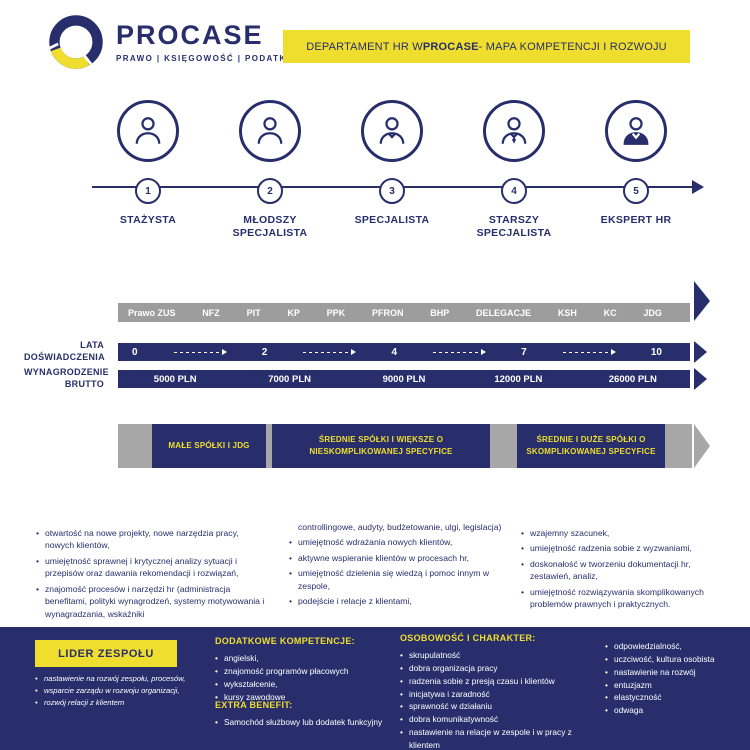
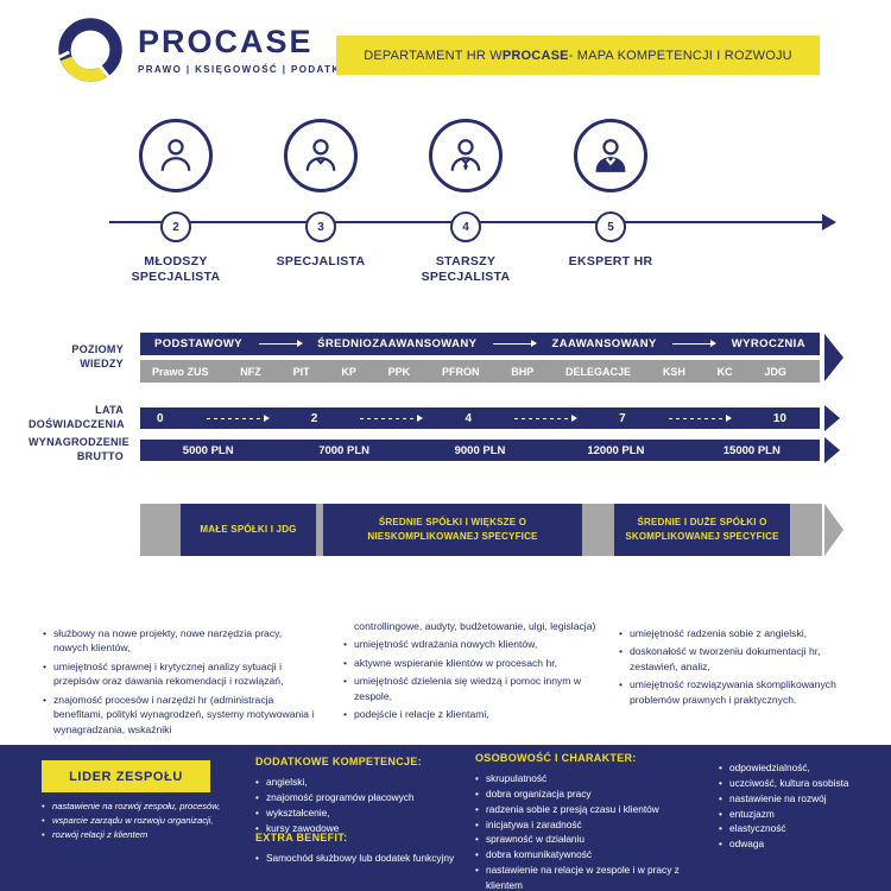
  PROCASE
  PRAWO | KSIĘGOWOŚĆ | PODAT
  DEPARTAMENT HR W
  PROCASE
  - MAPA KOMPETENCJI I ROZWOJU
- 1
- STAŻYSTA
  2
  MŁODSZY SPECJALISTA
  3
  SPECJALISTA
  4
  STARSZY SPECJALISTA
  5
  EKSPERT HR
+ POZIOMY WIEDZY
  LATA DOŚWIADCZENIA
  WYNAGRODZENIE BRUTTO
+ PODSTAWOWY
+ ŚREDNIOZAAWANSOWANY
+ ZAAWANSOWANY
+ WYROCZNIA
  Prawo ZUS
  NFZ
  PIT
  KP
  PPK
  PFRON
  BHP
  DELEGACJE
  KSH
  KC
  JDG
  0
  2
  4
  7
  10
  5000 PLN
  7000 PLN
  9000 PLN
  12000 PLN
- 26000 PLN
+ 15000 PLN
  MAŁE SPÓŁKI I JDG
  ŚREDNIE SPÓŁKI I WIĘKSZE O NIESKOMPLIKOWANEJ SPECYFICE
  ŚREDNIE I DUŻE SPÓŁKI O SKOMPLIKOWANEJ SPECYFICE
- otwartość na nowe projekty, nowe narzędzia pracy, nowych klientów,
+ służbowy na nowe projekty, nowe narzędzia pracy, nowych klientów,
  umiejętność sprawnej i krytycznej analizy sytuacji i przepisów oraz dawania rekomendacji i rozwiązań,
  znajomość procesów i narzędzi hr (administracja benefitami, polityki wynagrodzeń, systemy motywowania i wynagradzania, wskaźniki
  controllingowe, audyty, budżetowanie, ulgi, legislacja)
  umiejętność wdrażania nowych klientów,
  aktywne wspieranie klientów w procesach hr,
  umiejętność dzielenia się wiedzą i pomoc innym w zespole,
  podejście i relacje z klientami,
- wzajemny szacunek,
- umiejętność radzenia sobie z wyzwaniami,
+ umiejętność radzenia sobie z angielski,
  doskonałość w tworzeniu dokumentacji hr, zestawień, analiz,
  umiejętność rozwiązywania skomplikowanych problemów prawnych i praktycznych.
  LIDER ZESPOŁU
  nastawienie na rozwój zespołu, procesów,
  wsparcie zarządu w rozwoju organizacji,
  rozwój relacji z klientem
  DODATKOWE KOMPETENCJE:
  angielski,
  znajomość programów płacowych
  wykształcenie,
  kursy zawodowe
  EXTRA BENEFIT:
  Samochód służbowy lub dodatek funkcyjny
  OSOBOWOŚĆ I CHARAKTER:
  skrupulatność
  dobra organizacja pracy
  radzenia sobie z presją czasu i klientów
  inicjatywa i zaradność
  sprawność w działaniu
  dobra komunikatywność
  nastawienie na relacje w zespole i w pracy z klientem
  odpowiedzialność,
  uczciwość, kultura osobista
  nastawienie na rozwój
  entuzjazm
  elastyczność
  odwaga
